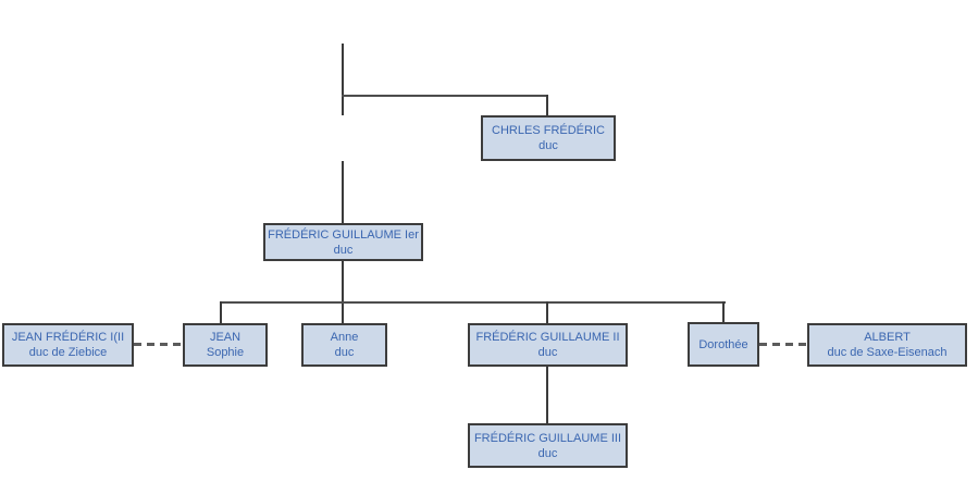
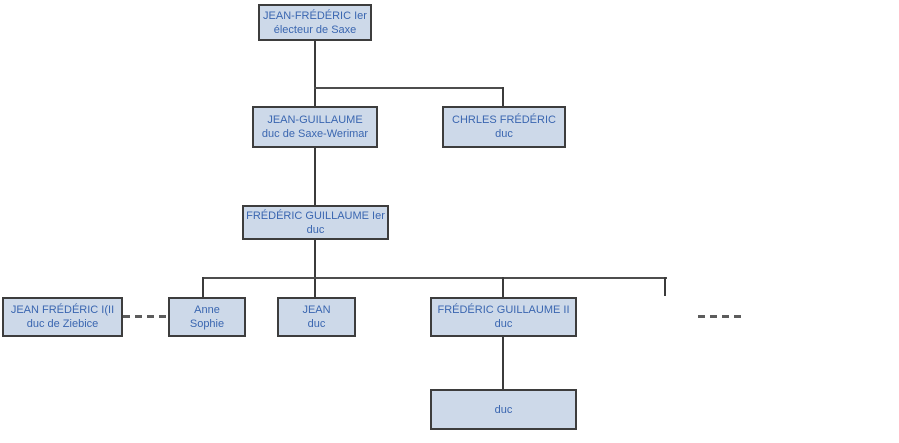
+ JEAN-FRÉDÉRIC Ier
+ électeur de Saxe
+ JEAN-GUILLAUME
+ duc de Saxe-Werimar
  CHRLES FRÉDÉRIC
  duc
  FRÉDÉRIC GUILLAUME Ier
  duc
  JEAN FRÉDÉRIC I(II
  duc de Ziebice
- JEAN
+ Anne
  Sophie
- Anne
+ JEAN
  duc
  FRÉDÉRIC GUILLAUME II
  duc
- Dorothée
- ALBERT
- duc de Saxe-Eisenach
- FRÉDÉRIC GUILLAUME III
  duc
